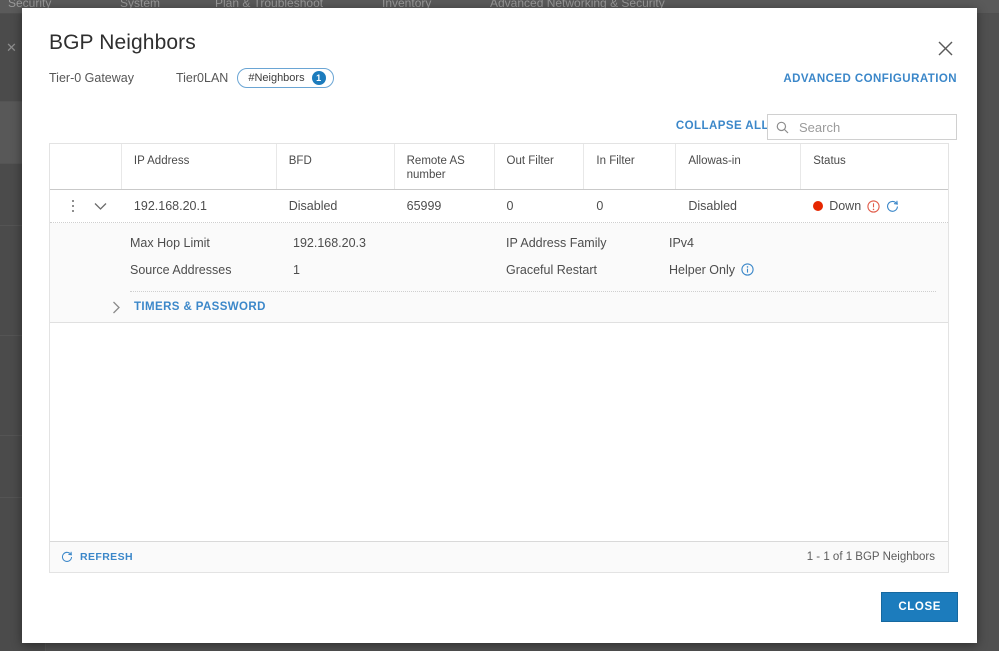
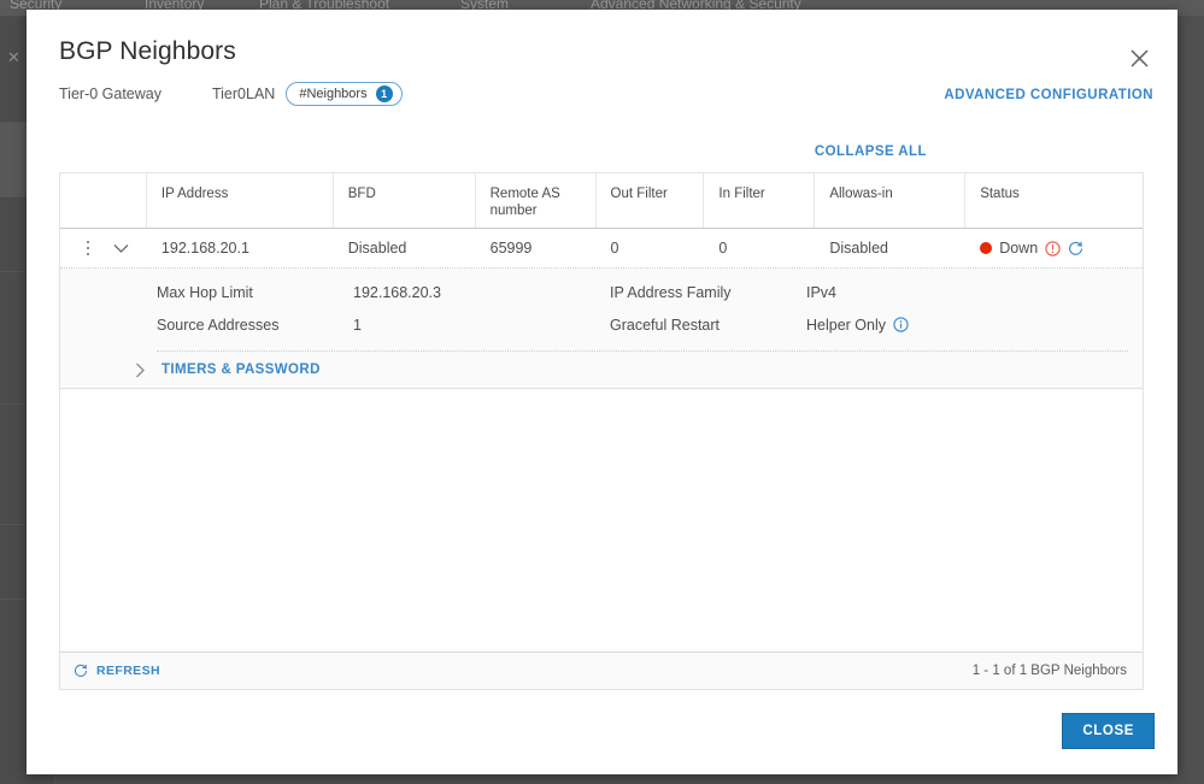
  Security
- System
+ Inventory
  Plan & Troubleshoot
- Inventory
+ System
  Advanced Networking & Security
  ✕
  BGP Neighbors
  Tier-0 Gateway
  Tier0LAN
  #Neighbors
  1
  ADVANCED CONFIGURATION
  COLLAPSE ALL
- Search
  IP Address
  BFD
  Remote AS number
  Out Filter
  In Filter
  Allowas-in
  Status
  192.168.20.1
  Disabled
  65999
  0
  0
  Disabled
  Down
  Max Hop Limit
  192.168.20.3
  Source Addresses
  1
  IP Address Family
  IPv4
  Graceful Restart
  Helper Only
  TIMERS & PASSWORD
  REFRESH
  1 - 1 of 1 BGP Neighbors
  CLOSE
